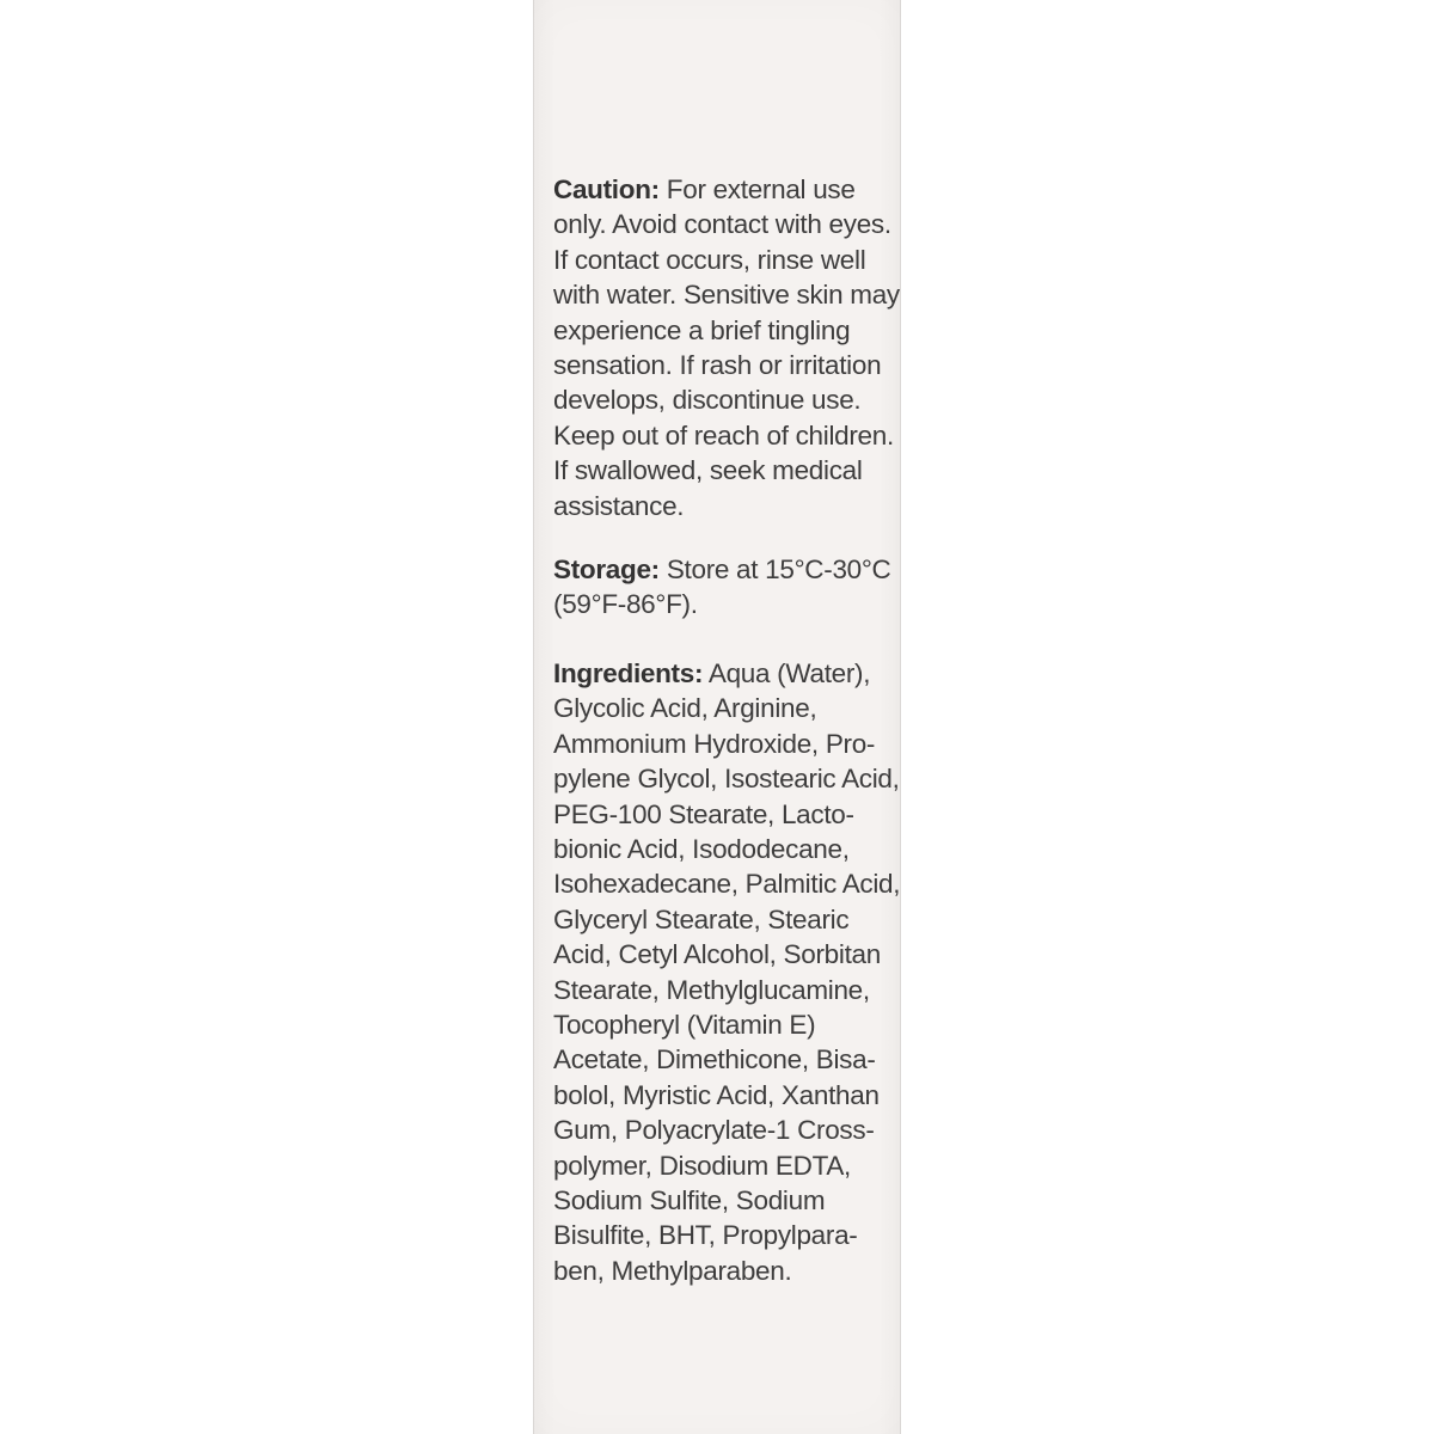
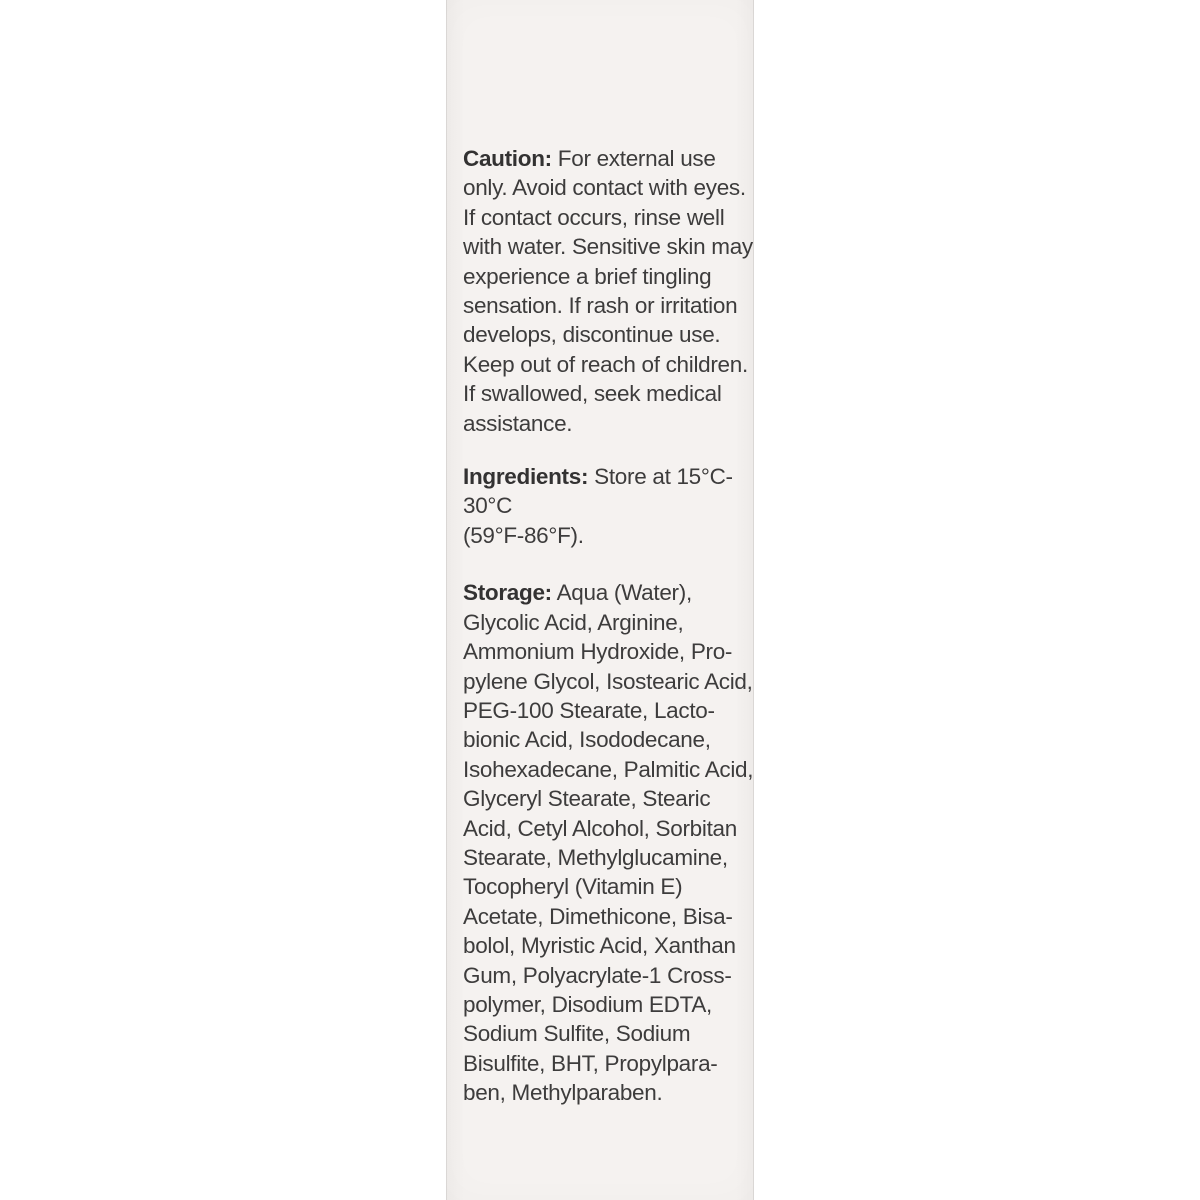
  Caution: For external use
  only. Avoid contact with eyes.
  If contact occurs, rinse well
  with water. Sensitive skin may
  experience a brief tingling
  sensation. If rash or irritation
  develops, discontinue use.
  Keep out of reach of children.
  If swallowed, seek medical
  assistance.
- Storage: Store at 15°C-30°C
+ Ingredients: Store at 15°C-30°C
  (59°F-86°F).
- Ingredients: Aqua (Water),
+ Storage: Aqua (Water),
  Glycolic Acid, Arginine,
  Ammonium Hydroxide, Pro-
  pylene Glycol, Isostearic Acid,
  PEG-100 Stearate, Lacto-
  bionic Acid, Isododecane,
  Isohexadecane, Palmitic Acid,
  Glyceryl Stearate, Stearic
  Acid, Cetyl Alcohol, Sorbitan
  Stearate, Methylglucamine,
  Tocopheryl (Vitamin E)
  Acetate, Dimethicone, Bisa-
  bolol, Myristic Acid, Xanthan
  Gum, Polyacrylate-1 Cross-
  polymer, Disodium EDTA,
  Sodium Sulfite, Sodium
  Bisulfite, BHT, Propylpara-
  ben, Methylparaben.
